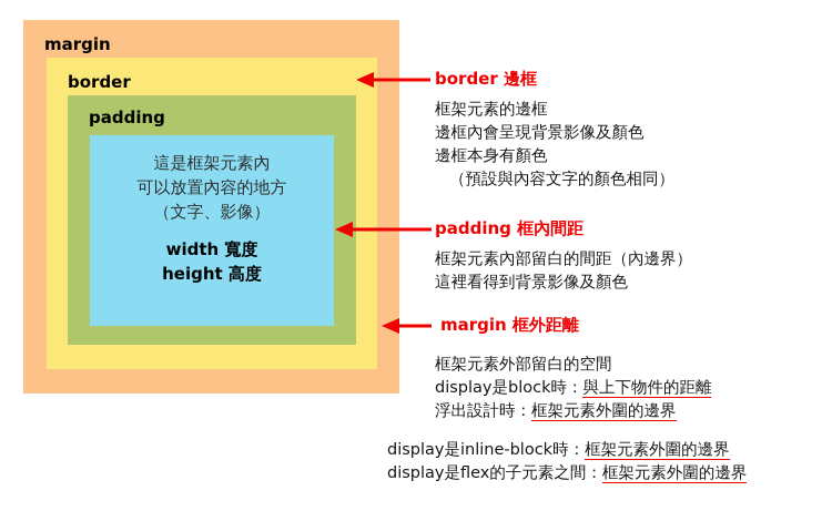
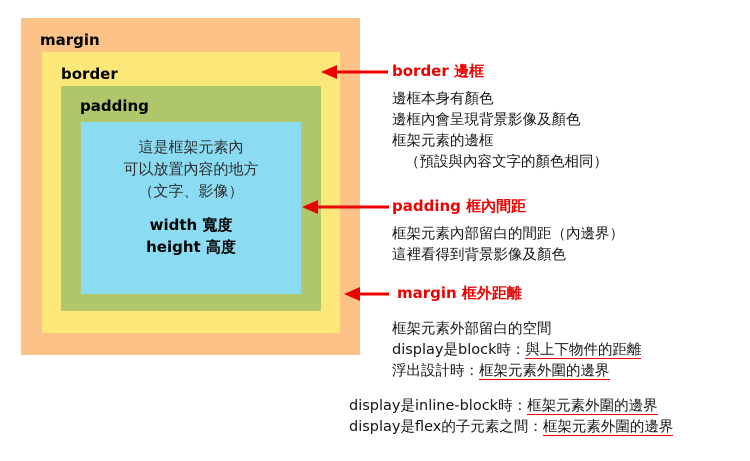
  margin
  border
  padding
  這是框架元素內
  可以放置內容的地方
  （文字、影像）
  width 寬度
  height 高度
  border 邊框
- 框架元素的邊框
+ 邊框本身有顏色
  邊框內會呈現背景影像及顏色
- 邊框本身有顏色
+ 框架元素的邊框
  （預設與內容文字的顏色相同）
  padding 框內間距
  框架元素內部留白的間距（內邊界）
  這裡看得到背景影像及顏色
  margin 框外距離
  框架元素外部留白的空間
  display是block時：與上下物件的距離
  浮出設計時：框架元素外圍的邊界
  display是inline-block時：框架元素外圍的邊界
  display是flex的子元素之間：框架元素外圍的邊界
